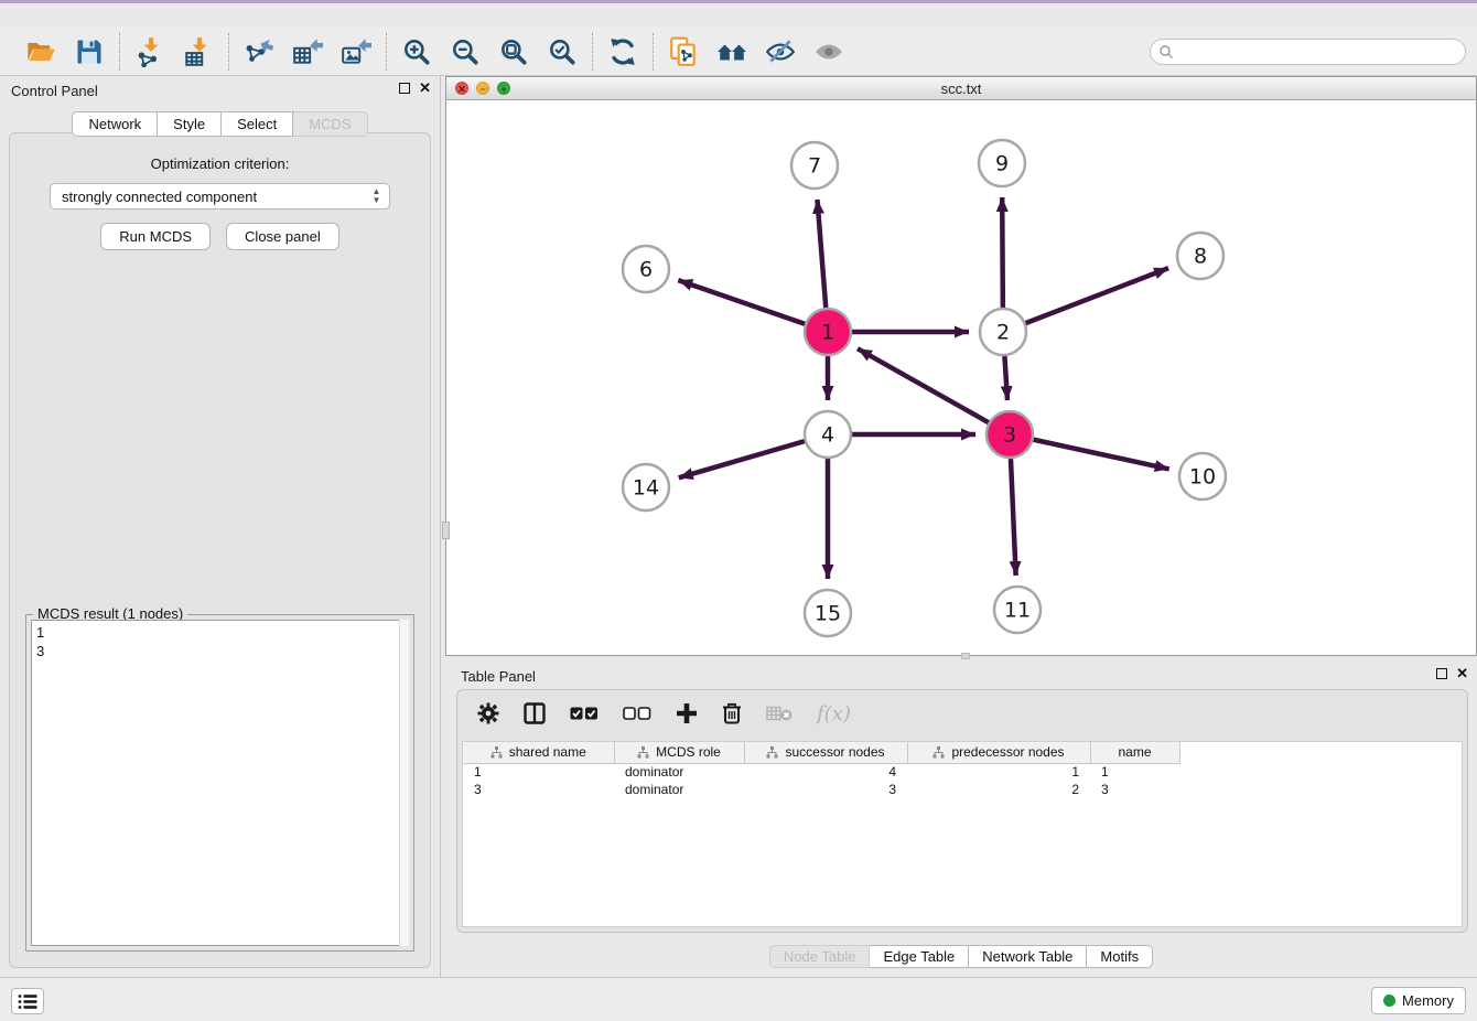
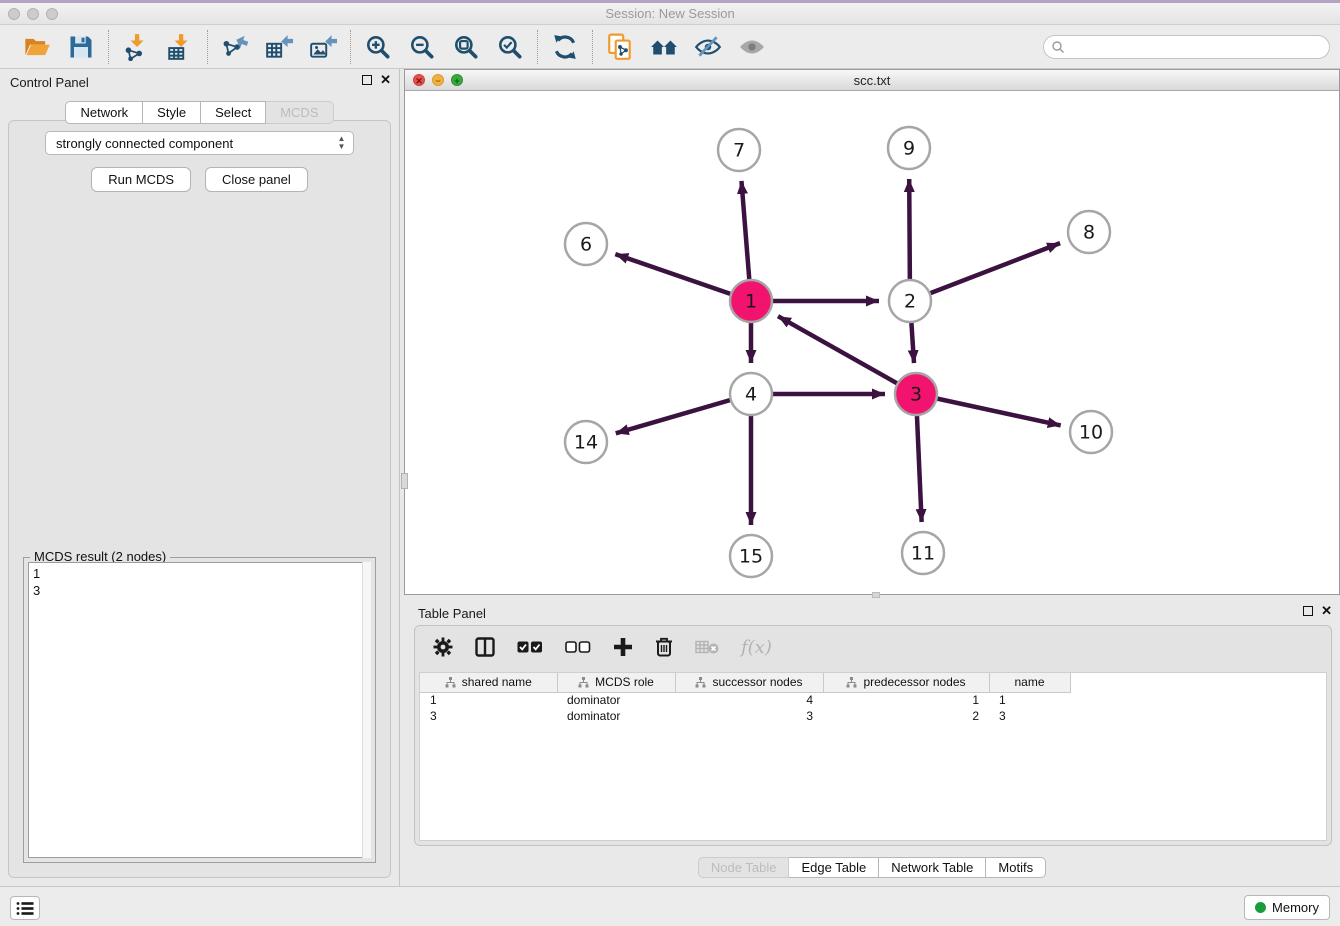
+ Session: New Session
  Control Panel
  ✕
  Network
  Style
  Select
  MCDS
- Optimization criterion:
  strongly connected component
  ▲
  ▼
  Run MCDS
  Close panel
- MCDS result (1 nodes)
+ MCDS result (2 nodes)
  1
  3
  ✕
  −
  +
  scc.txt
  7
  9
  6
  8
  1
  2
  4
  3
  14
  10
  15
  11
  Table Panel
  ✕
  f(x)
  shared name	MCDS role	successor nodes	predecessor nodes	name
  1	dominator	4	1	1
  3	dominator	3	2	3
  Node Table
  Edge Table
  Network Table
  Motifs
  Memory
